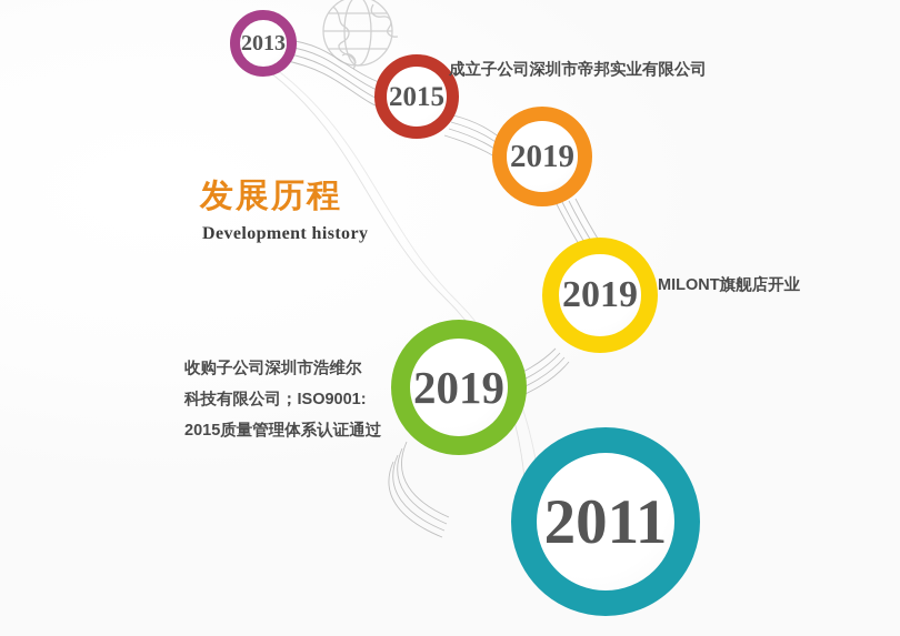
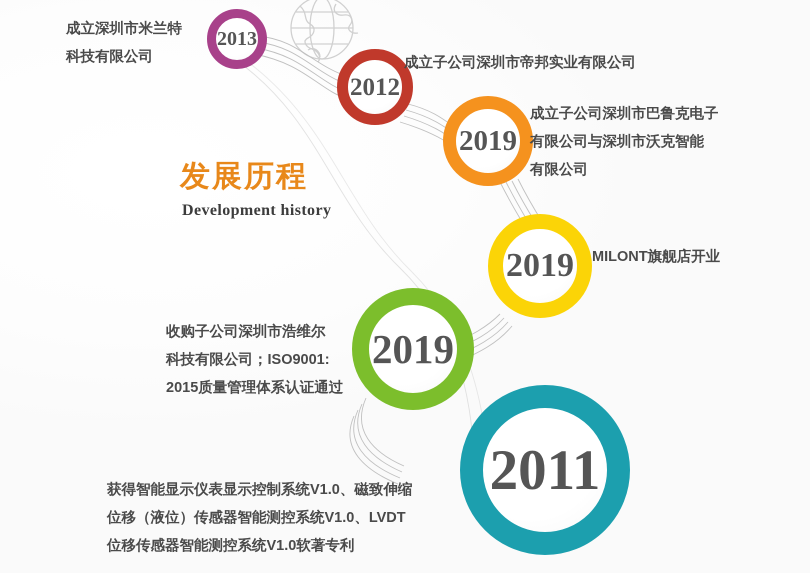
  2013
- 2015
+ 2012
  2019
  2019
  2019
  2011
+ 成立深圳市米兰特
+ 科技有限公司
  成立子公司深圳市帝邦实业有限公司
+ 成立子公司深圳市巴鲁克电子
+ 有限公司与深圳市沃克智能
+ 有限公司
  MILONT旗舰店开业
  收购子公司深圳市浩维尔
  科技有限公司；ISO9001:
  2015质量管理体系认证通过
+ 获得智能显示仪表显示控制系统V1.0、磁致伸缩
+ 位移（液位）传感器智能测控系统V1.0、LVDT
+ 位移传感器智能测控系统V1.0软著专利
  发展历程
  Development history
